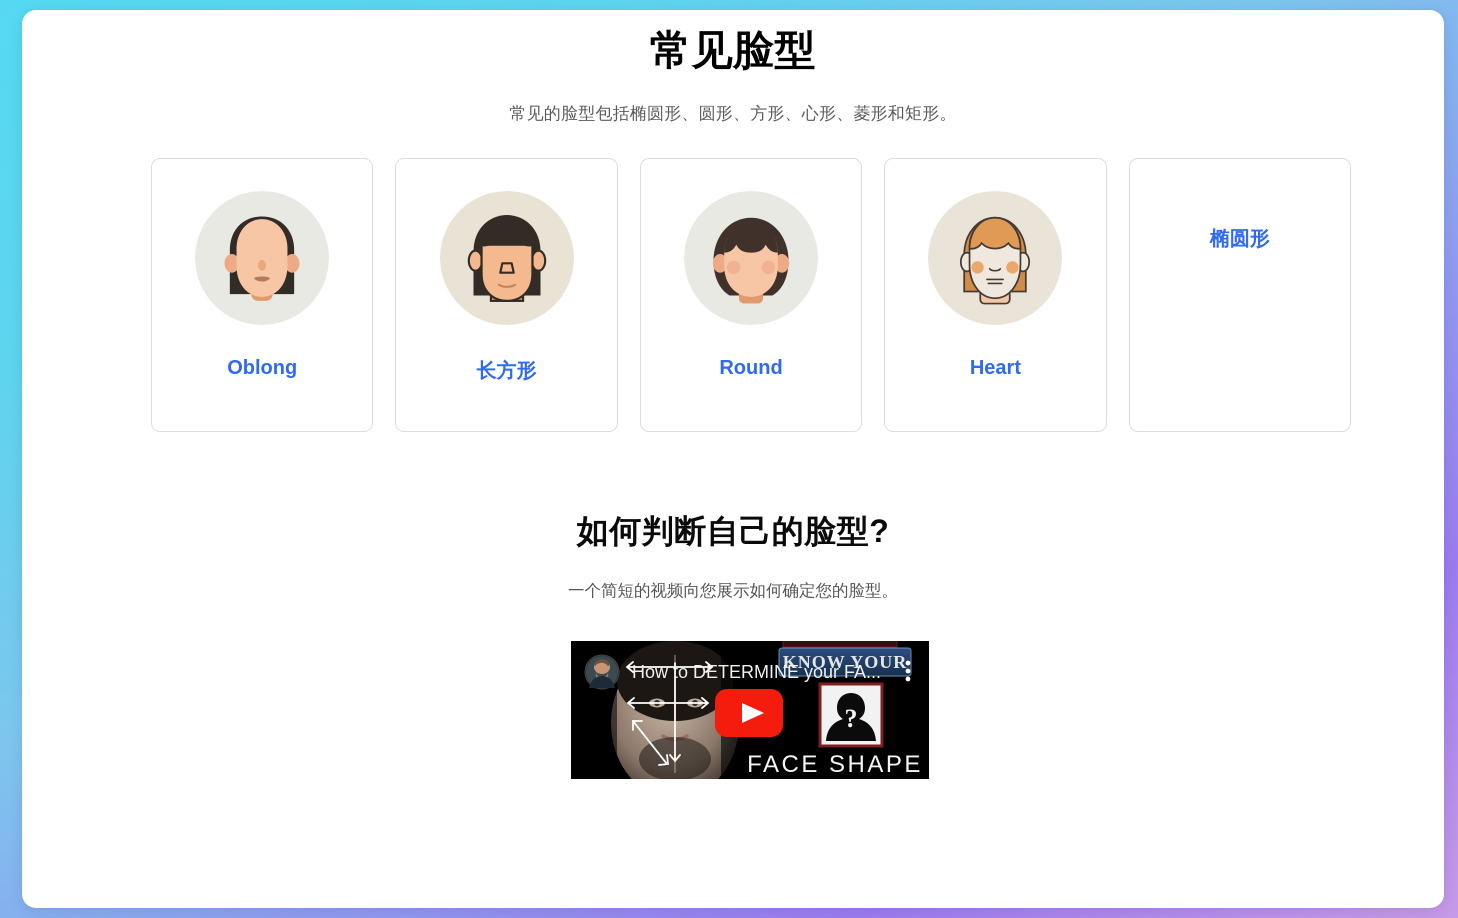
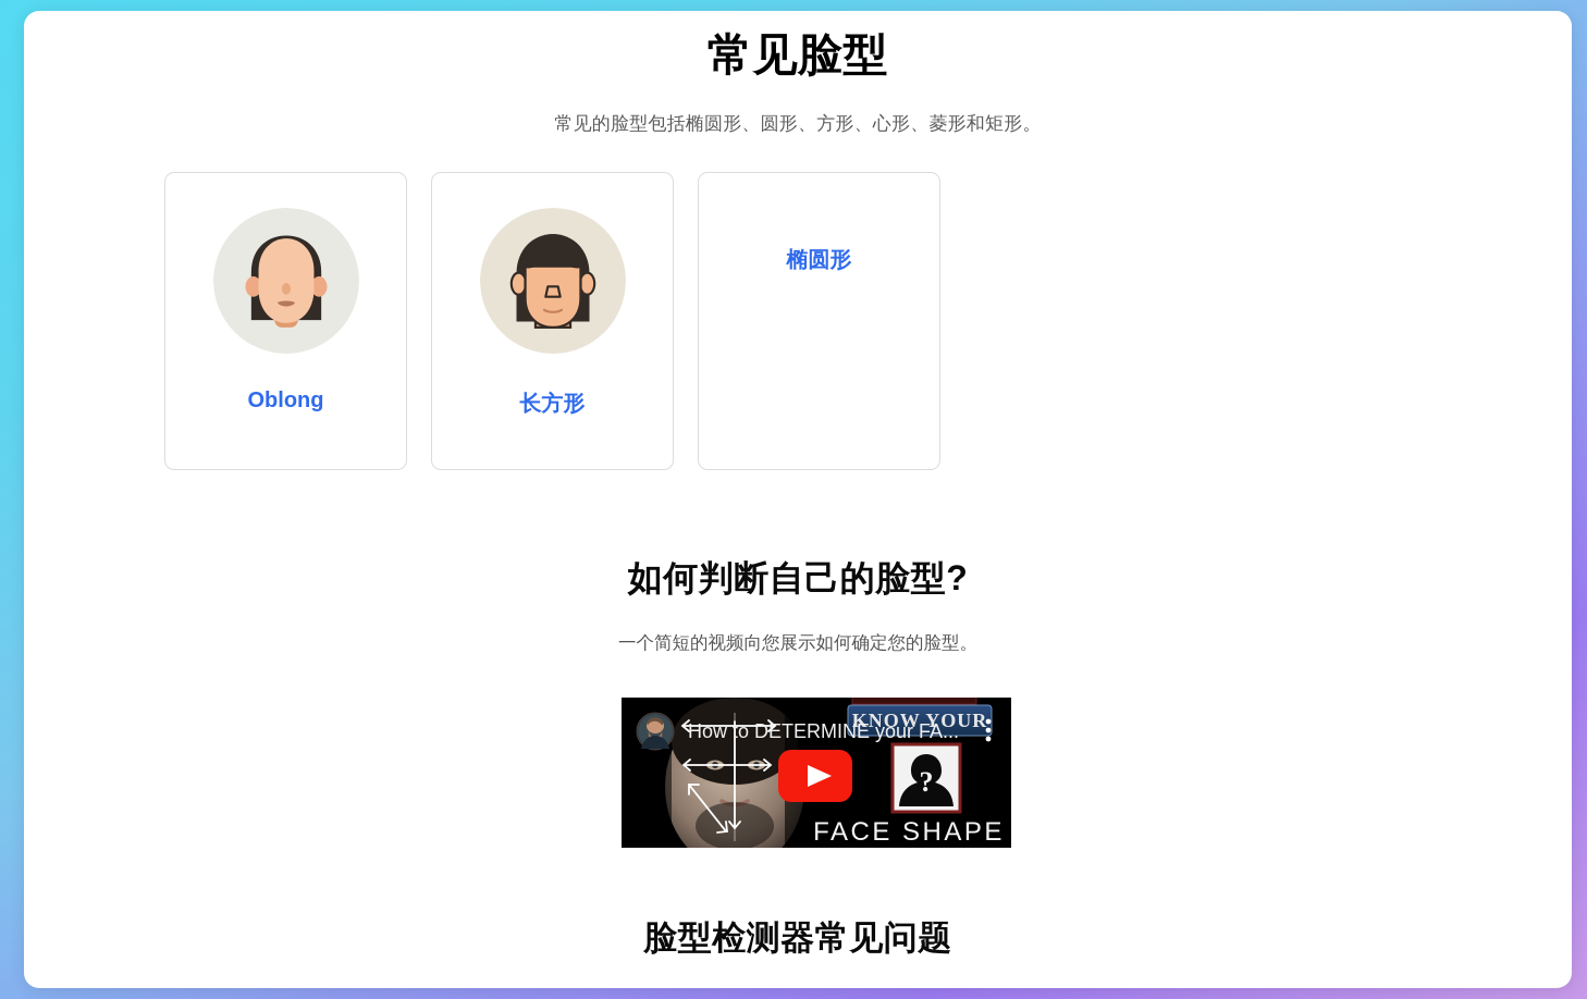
  常见脸型
  常见的脸型包括椭圆形、圆形、方形、心形、菱形和矩形。
  Oblong
  长方形
- Round
- Heart
  椭圆形
  如何判断自己的脸型?
  一个简短的视频向您展示如何确定您的脸型。
  KNOW YOUR
  ?
  FACE SHAPE
  How to DETERMINE your FA...
+ 脸型检测器常见问题
